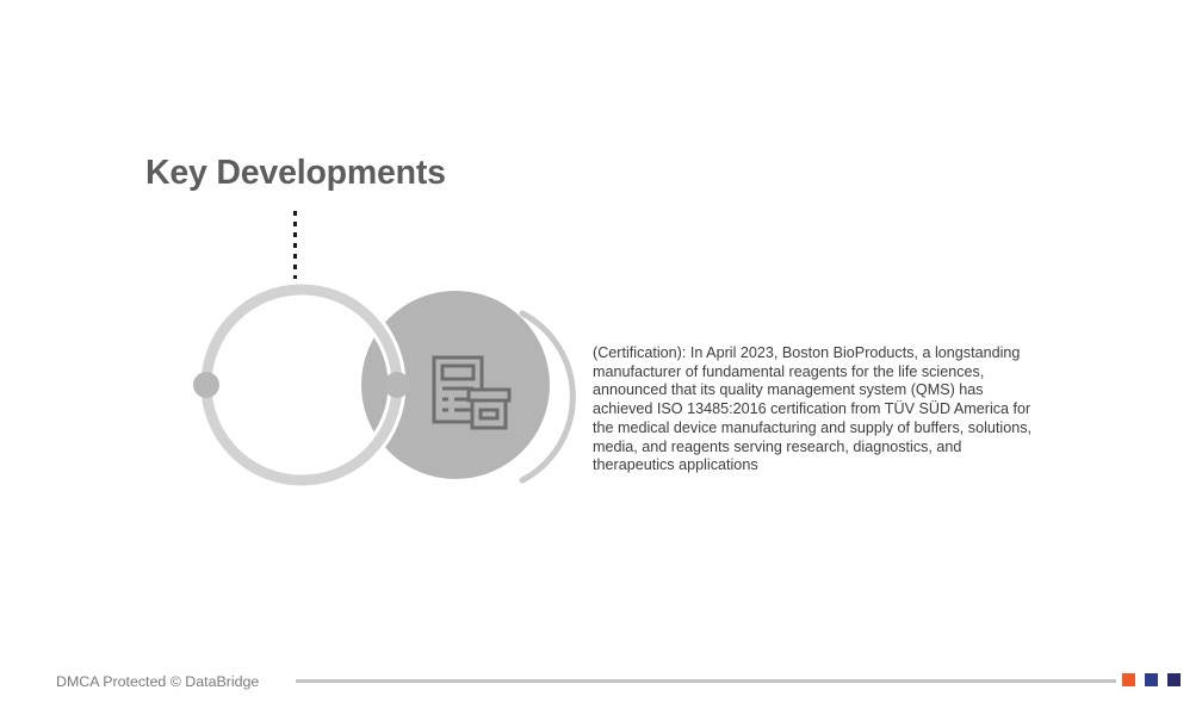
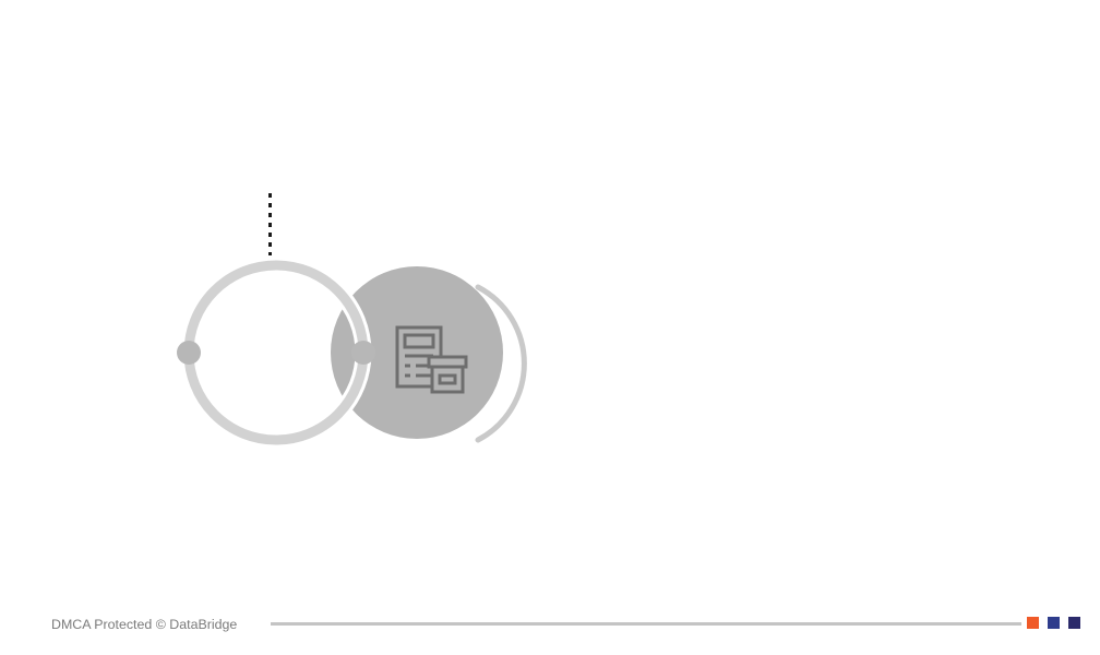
- Key Developments
- (Certification): In April 2023, Boston BioProducts, a longstanding manufacturer of fundamental reagents for the life sciences, announced that its quality management system (QMS) has achieved ISO 13485:2016 certification from TÜV SÜD America for the medical device manufacturing and supply of buffers, solutions, media, and reagents serving research, diagnostics, and therapeutics applications
  DMCA Protected © DataBridge
